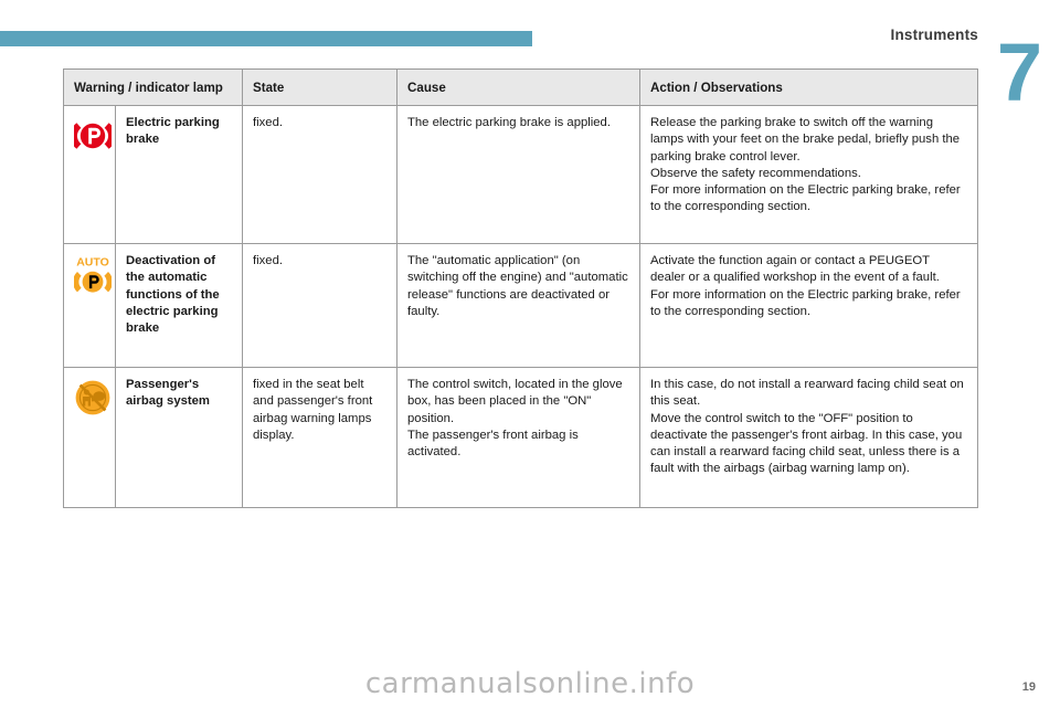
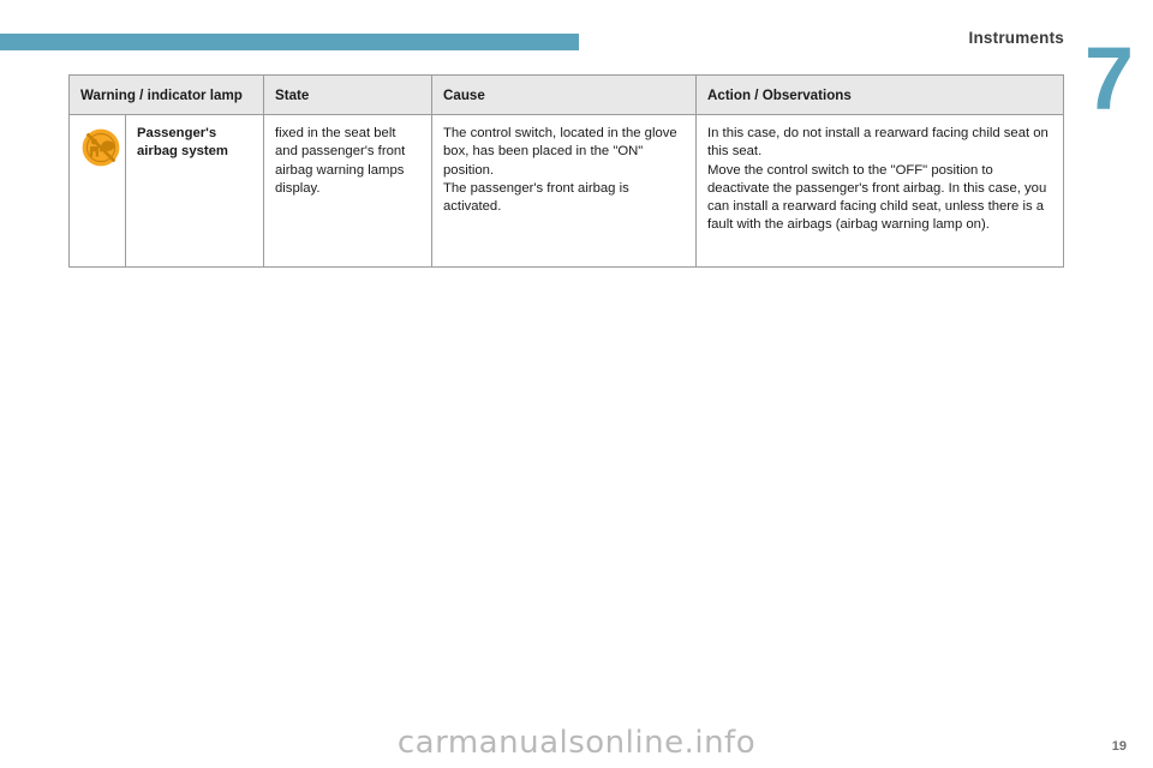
  Instruments
  7
  Warning / indicator lamp	State	Cause	Action / Observations
- 	Electric parking brake	fixed.	The electric parking brake is applied.	Release the parking brake to switch off the warning lamps with your feet on the brake pedal, briefly push the parking brake control lever. Observe the safety recommendations. For more information on the Electric parking brake, refer to the corresponding section.
- AUTO	Deactivation of the automatic functions of the electric parking brake	fixed.	The "automatic application" (on switching off the engine) and "automatic release" functions are deactivated or faulty.	Activate the function again or contact a PEUGEOT dealer or a qualified workshop in the event of a fault. For more information on the Electric parking brake, refer to the corresponding section.
  	Passenger's airbag system	fixed in the seat belt and passenger's front airbag warning lamps display.	The control switch, located in the glove box, has been placed in the "ON" position. The passenger's front airbag is activated.	In this case, do not install a rearward facing child seat on this seat. Move the control switch to the "OFF" position to deactivate the passenger's front airbag. In this case, you can install a rearward facing child seat, unless there is a fault with the airbags (airbag warning lamp on).
  carmanualsonline.info
  19
